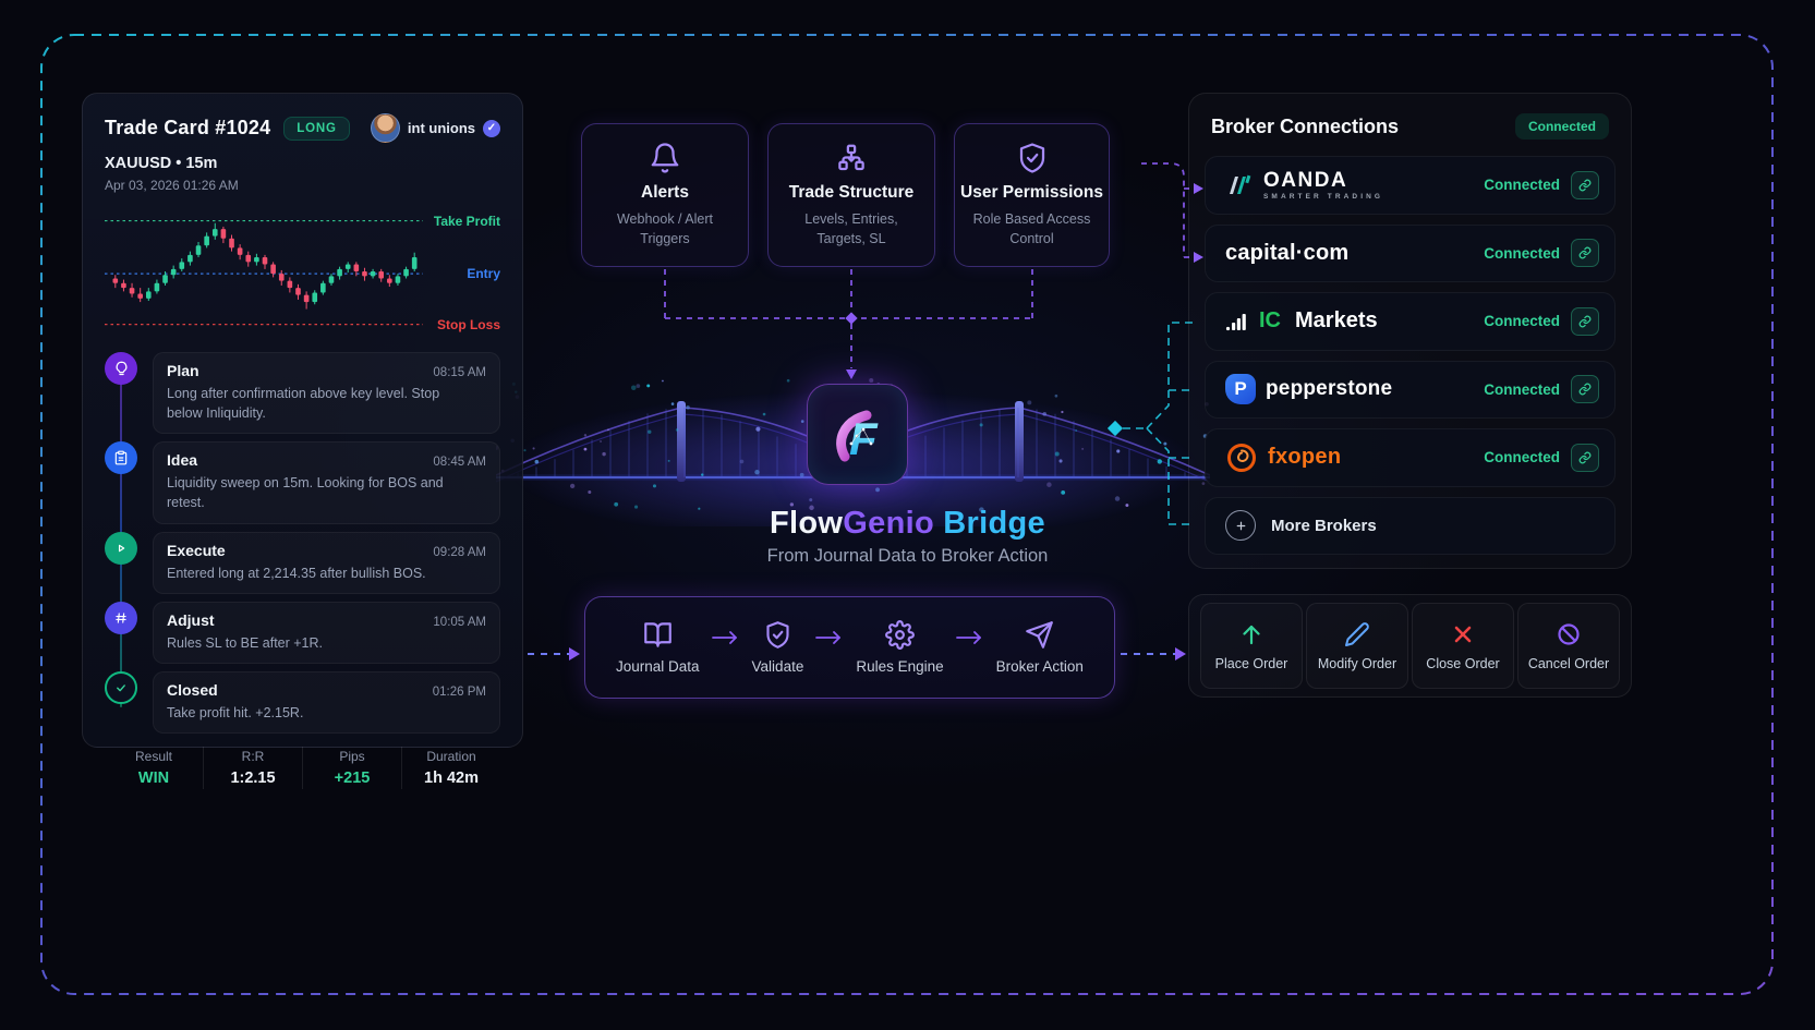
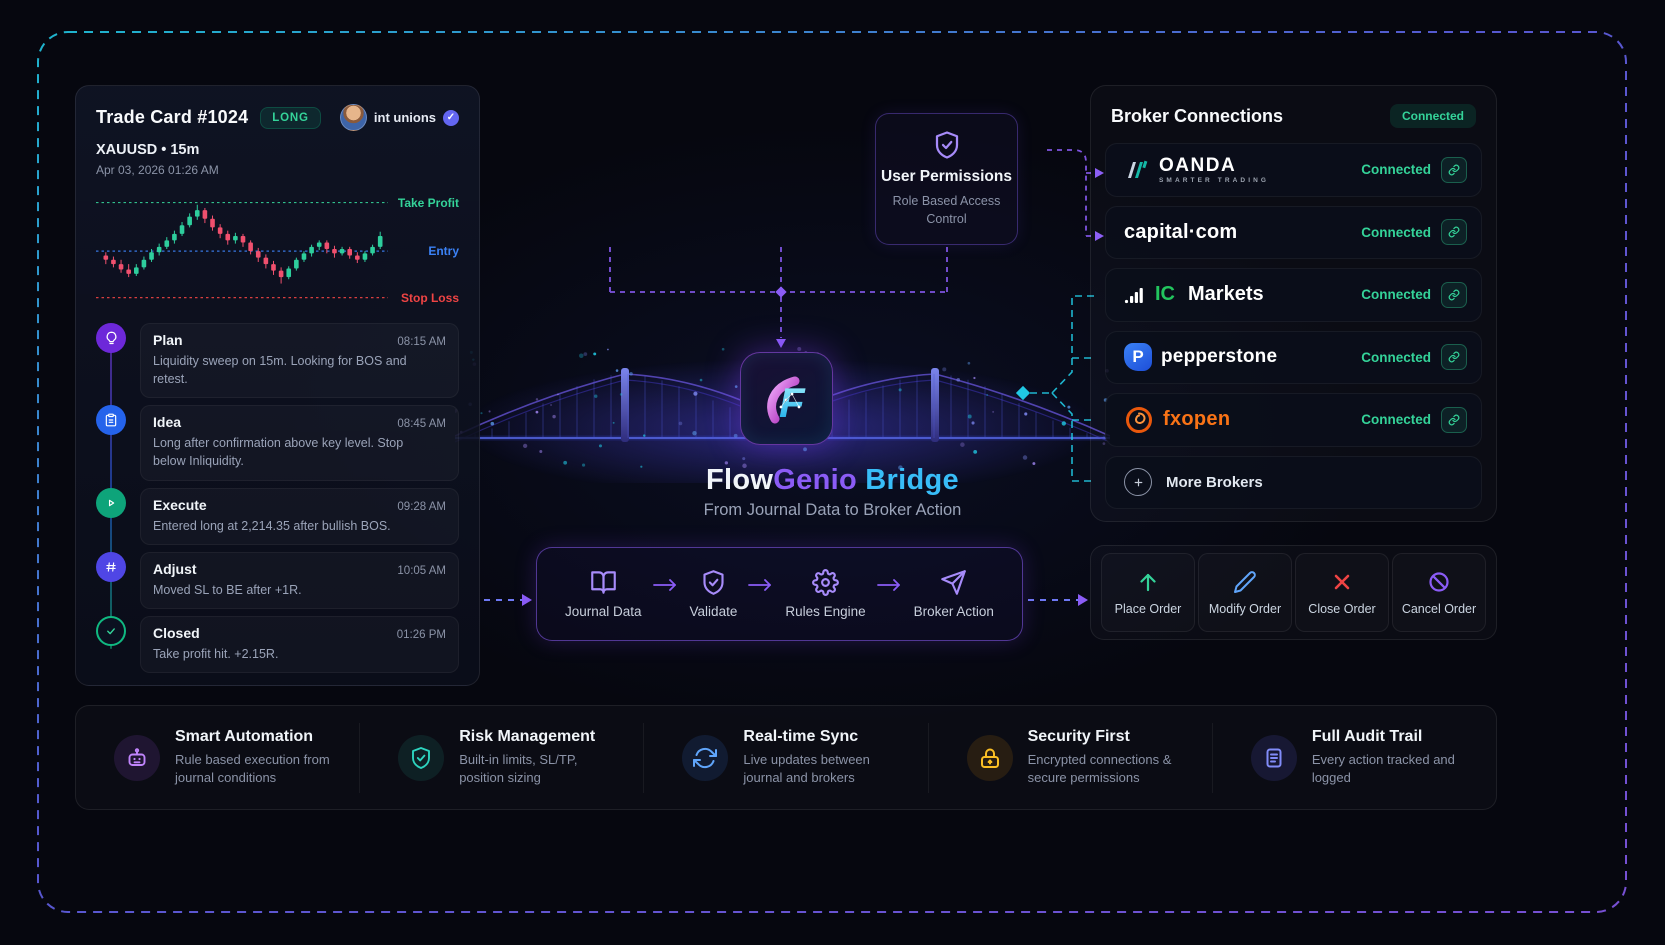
  Trade Card #1024
  LONG
  int unions
  ✓
  XAUUSD • 15m
  Apr 03, 2026 01:26 AM
  Take Profit
  Entry
  Stop Loss
  Plan
  08:15 AM
- Long after confirmation above key level. Stop below Inliquidity.
+ Liquidity sweep on 15m. Looking for BOS and retest.
  Idea
  08:45 AM
- Liquidity sweep on 15m. Looking for BOS and retest.
+ Long after confirmation above key level. Stop below Inliquidity.
  Execute
  09:28 AM
  Entered long at 2,214.35 after bullish BOS.
  Adjust
  10:05 AM
- Rules SL to BE after +1R.
+ Moved SL to BE after +1R.
  Closed
  01:26 PM
  Take profit hit. +2.15R.
- Result
- WIN
- R:R
- 1:2.15
- Pips
- +215
- Duration
- 1h 42m
- Alerts
- Webhook / Alert Triggers
- Trade Structure
- Levels, Entries, Targets, SL
  User Permissions
  Role Based Access Control
  F
  FlowGenio Bridge
  From Journal Data to Broker Action
  Journal Data
  Validate
  Rules Engine
  Broker Action
  Broker Connections
  Connected
  OANDA
  Connected
  capital·com
  Connected
  IC
  Markets
  Connected
  P
  pepperstone
  Connected
  fxopen
  Connected
  More Brokers
  Place Order
  Modify Order
  Close Order
  Cancel Order
+ Smart Automation
+ Rule based execution from journal conditions
+ Risk Management
+ Built-in limits, SL/TP, position sizing
+ Real-time Sync
+ Live updates between journal and brokers
+ Security First
+ Encrypted connections & secure permissions
+ Full Audit Trail
+ Every action tracked and logged
